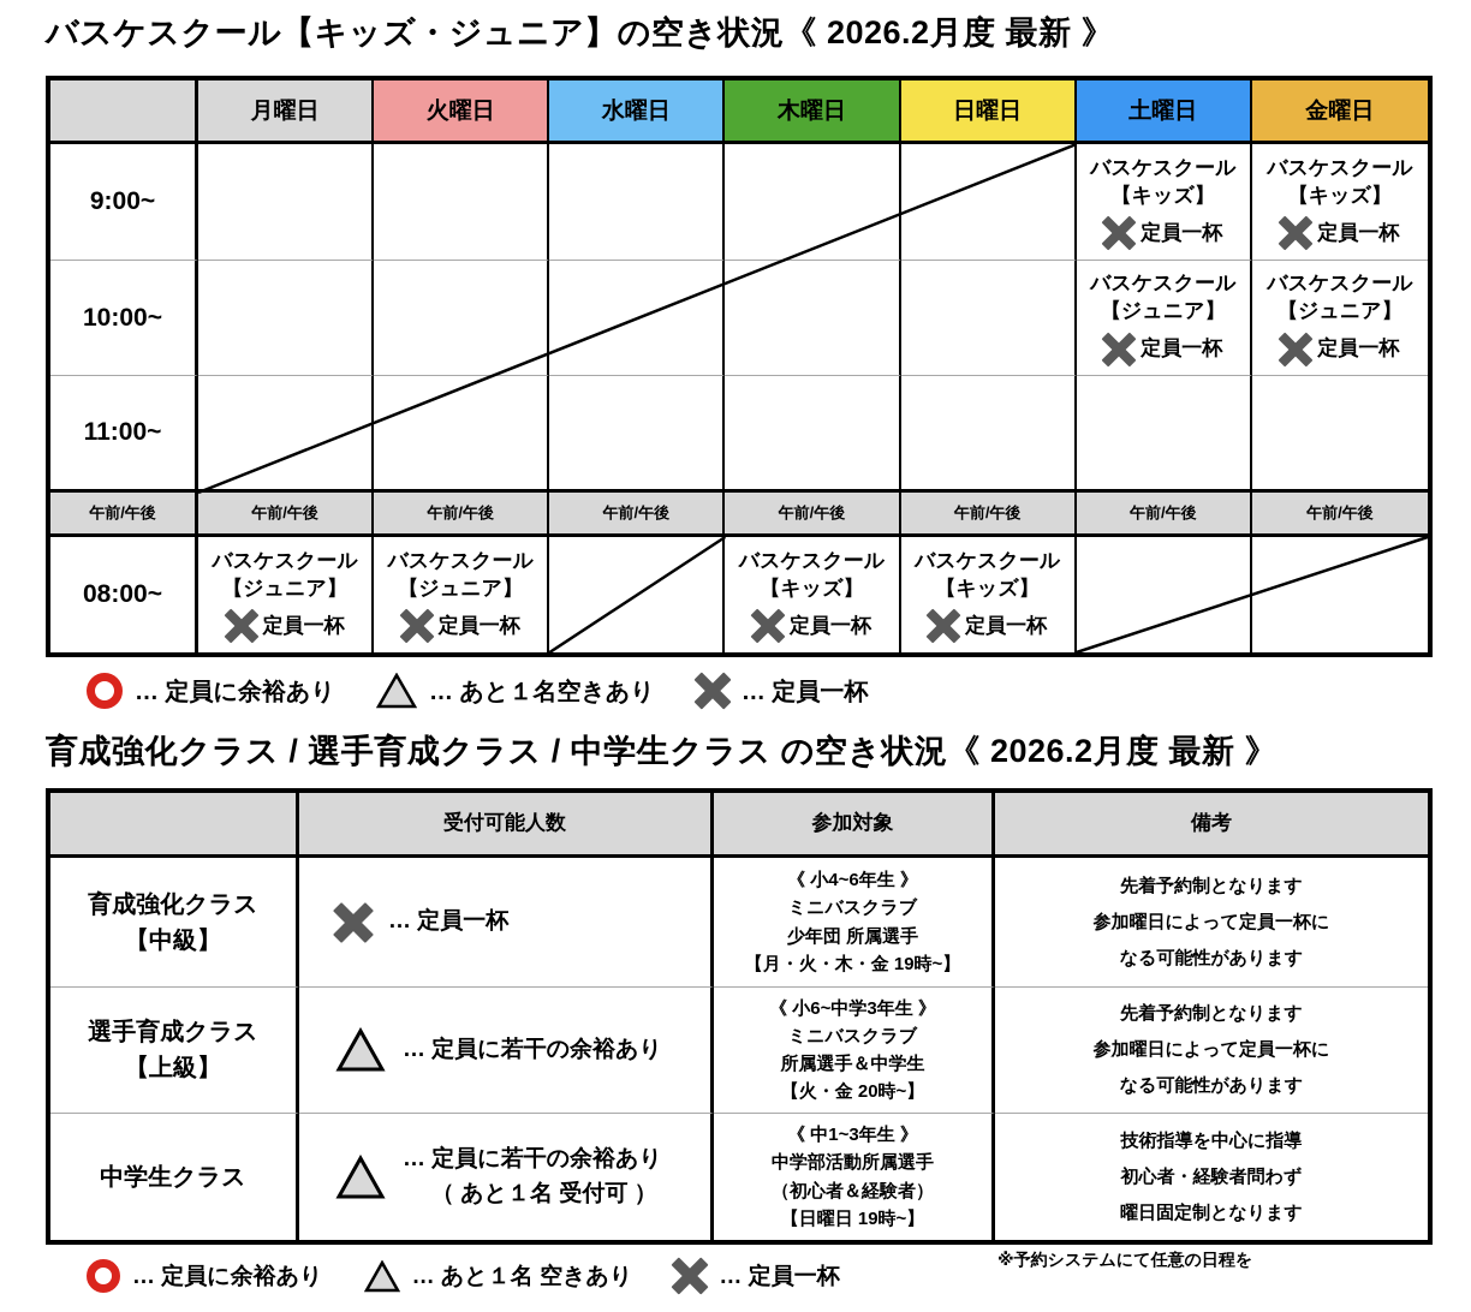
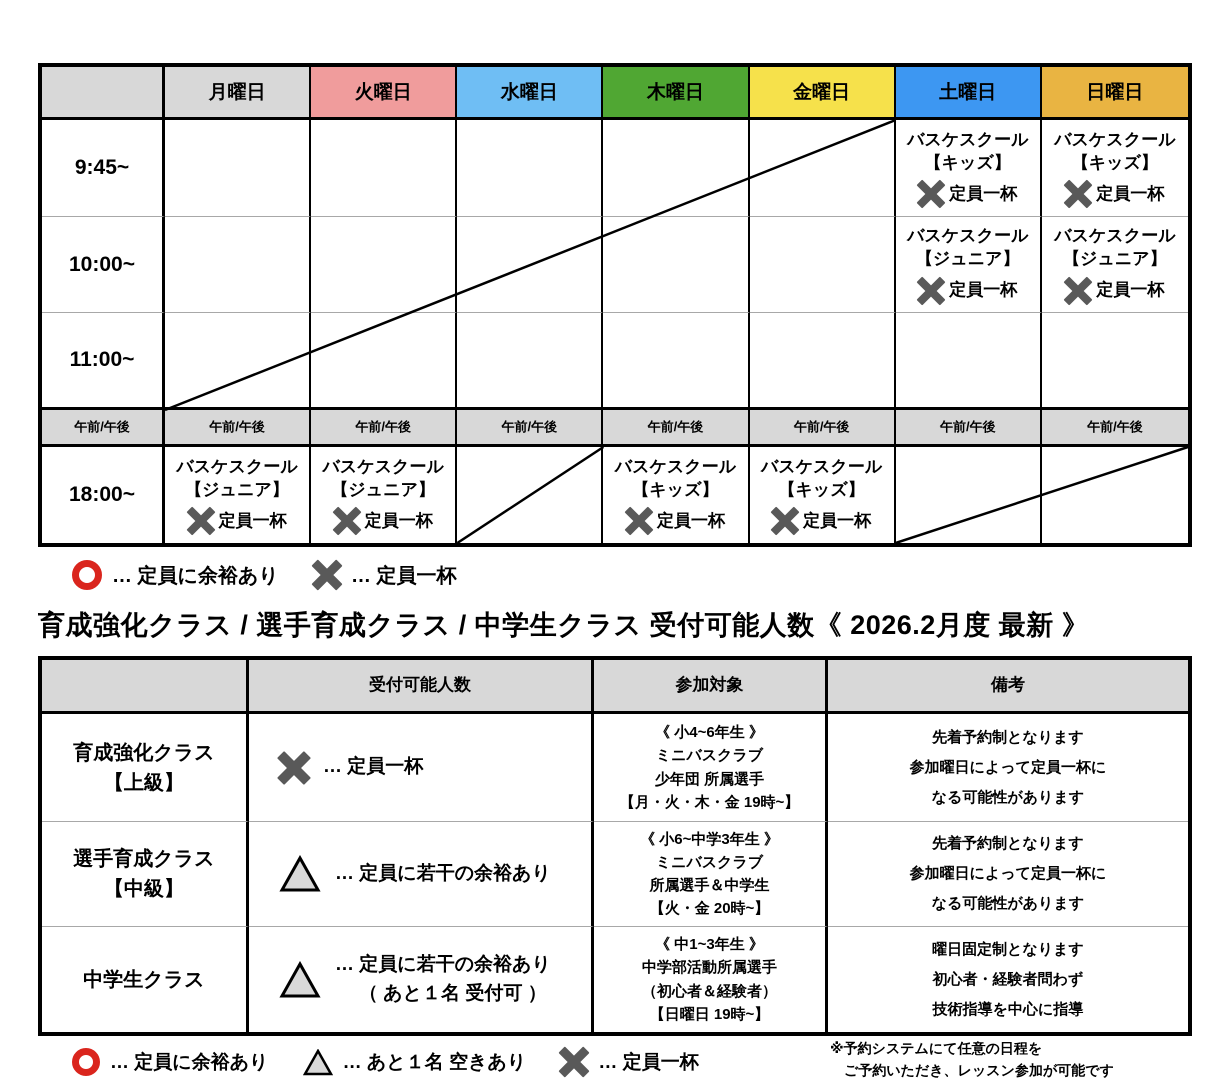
- バスケスクール【キッズ・ジュニア】の空き状況《 2026.2月度 最新 》
  月曜日
  火曜日
  水曜日
  木曜日
- 日曜日
+ 金曜日
  土曜日
- 金曜日
+ 日曜日
- 9:00~
+ 9:45~
  バスケスクール
  【キッズ】
  定員一杯
  バスケスクール
  【キッズ】
  定員一杯
  10:00~
  バスケスクール
  【ジュニア】
  定員一杯
  バスケスクール
  【ジュニア】
  定員一杯
  11:00~
  午前/午後
  午前/午後
  午前/午後
  午前/午後
  午前/午後
  午前/午後
  午前/午後
  午前/午後
- 08:00~
+ 18:00~
  バスケスクール
  【ジュニア】
  定員一杯
  バスケスクール
  【ジュニア】
  定員一杯
  バスケスクール
  【キッズ】
  定員一杯
  バスケスクール
  【キッズ】
  定員一杯
  … 定員に余裕あり
- … あと１名空きあり
  … 定員一杯
- 育成強化クラス / 選手育成クラス / 中学生クラス の空き状況《 2026.2月度 最新 》
+ 育成強化クラス / 選手育成クラス / 中学生クラス 受付可能人数《 2026.2月度 最新 》
  受付可能人数
  参加対象
  備考
  育成強化クラス
- 【中級】
+ 【上級】
  … 定員一杯
  《 小4~6年生 》
  ミニバスクラブ
  少年団 所属選手
  【月・火・木・金 19時~】
  先着予約制となります
  参加曜日によって定員一杯に
  なる可能性があります
  選手育成クラス
- 【上級】
+ 【中級】
  … 定員に若干の余裕あり
  《 小6~中学3年生 》
  ミニバスクラブ
  所属選手＆中学生
  【火・金 20時~】
  先着予約制となります
  参加曜日によって定員一杯に
  なる可能性があります
  中学生クラス
  … 定員に若干の余裕あり
  （ あと１名 受付可 ）
  《 中1~3年生 》
  中学部活動所属選手
  （初心者＆経験者）
  【日曜日 19時~】
- 技術指導を中心に指導
+ 曜日固定制となります
  初心者・経験者問わず
- 曜日固定制となります
+ 技術指導を中心に指導
  … 定員に余裕あり
  … あと１名 空きあり
  … 定員一杯
  ※予約システムにて任意の日程を
+ ご予約いただき、レッスン参加が可能です
